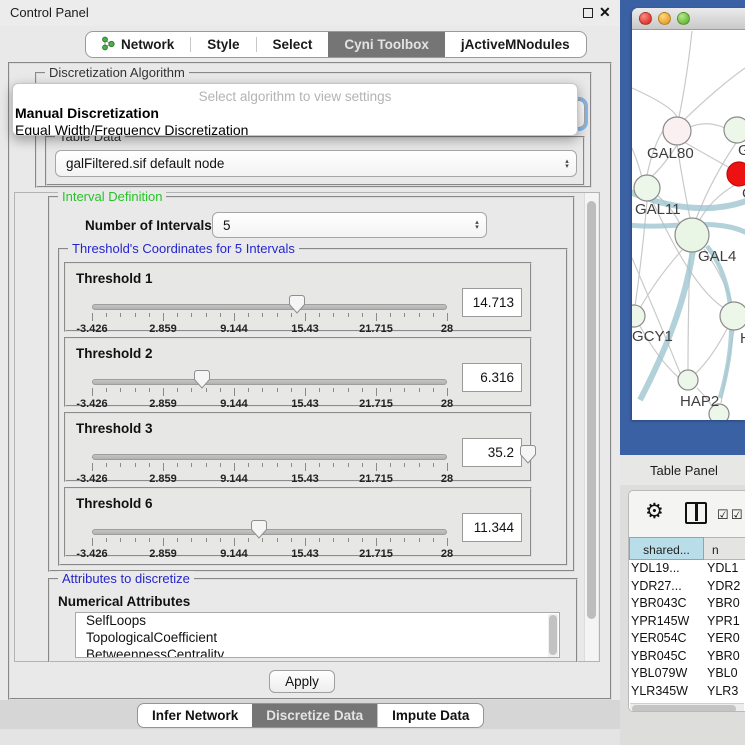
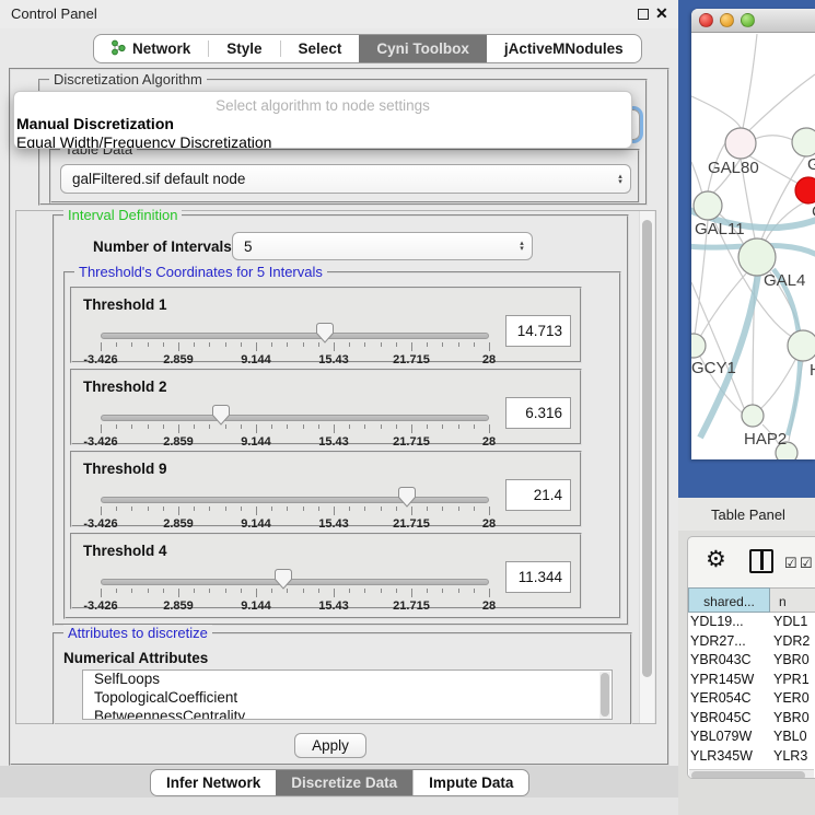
  Control Panel
  ✕
  Network
  Style
  Select
  Cyni Toolbox
  jActiveMNodules
  Discretization Algorithm
  Table Data
  galFiltered.sif default node
- Select algorithm to view settings
+ Select algorithm to node settings
  Manual Discretization
  Equal Width/Frequency Discretization
  Interval Definition
  Number of Intervals
  5
  Threshold's Coordinates for 5 Intervals
  Threshold 1
  -3.426
  2.859
  9.144
  15.43
  21.715
  28
  14.713
  Threshold 2
  -3.426
  2.859
  9.144
  15.43
  21.715
  28
  6.316
- Threshold 3
+ Threshold 9
  -3.426
  2.859
  9.144
  15.43
  21.715
  28
- 35.2
+ 21.4
- Threshold 6
+ Threshold 4
  -3.426
  2.859
  9.144
  15.43
  21.715
  28
  11.344
  Attributes to discretize
  Numerical Attributes
  SelfLoops
  TopologicalCoefficient
  BetweennessCentrality
  Apply
  Infer Network
  Discretize Data
  Impute Data
  GAL80
  GAL11
  GAL4
  GCY1
  HAP2
  Table Panel
  ⚙
  ☑
  ☑
  shared...
  n
  YDL19...
  YDL1
  YDR27...
  YDR2
  YBR043C
  YBR0
  YPR145W
  YPR1
  YER054C
  YER0
  YBR045C
  YBR0
  YBL079W
  YBL0
  YLR345W
  YLR3
